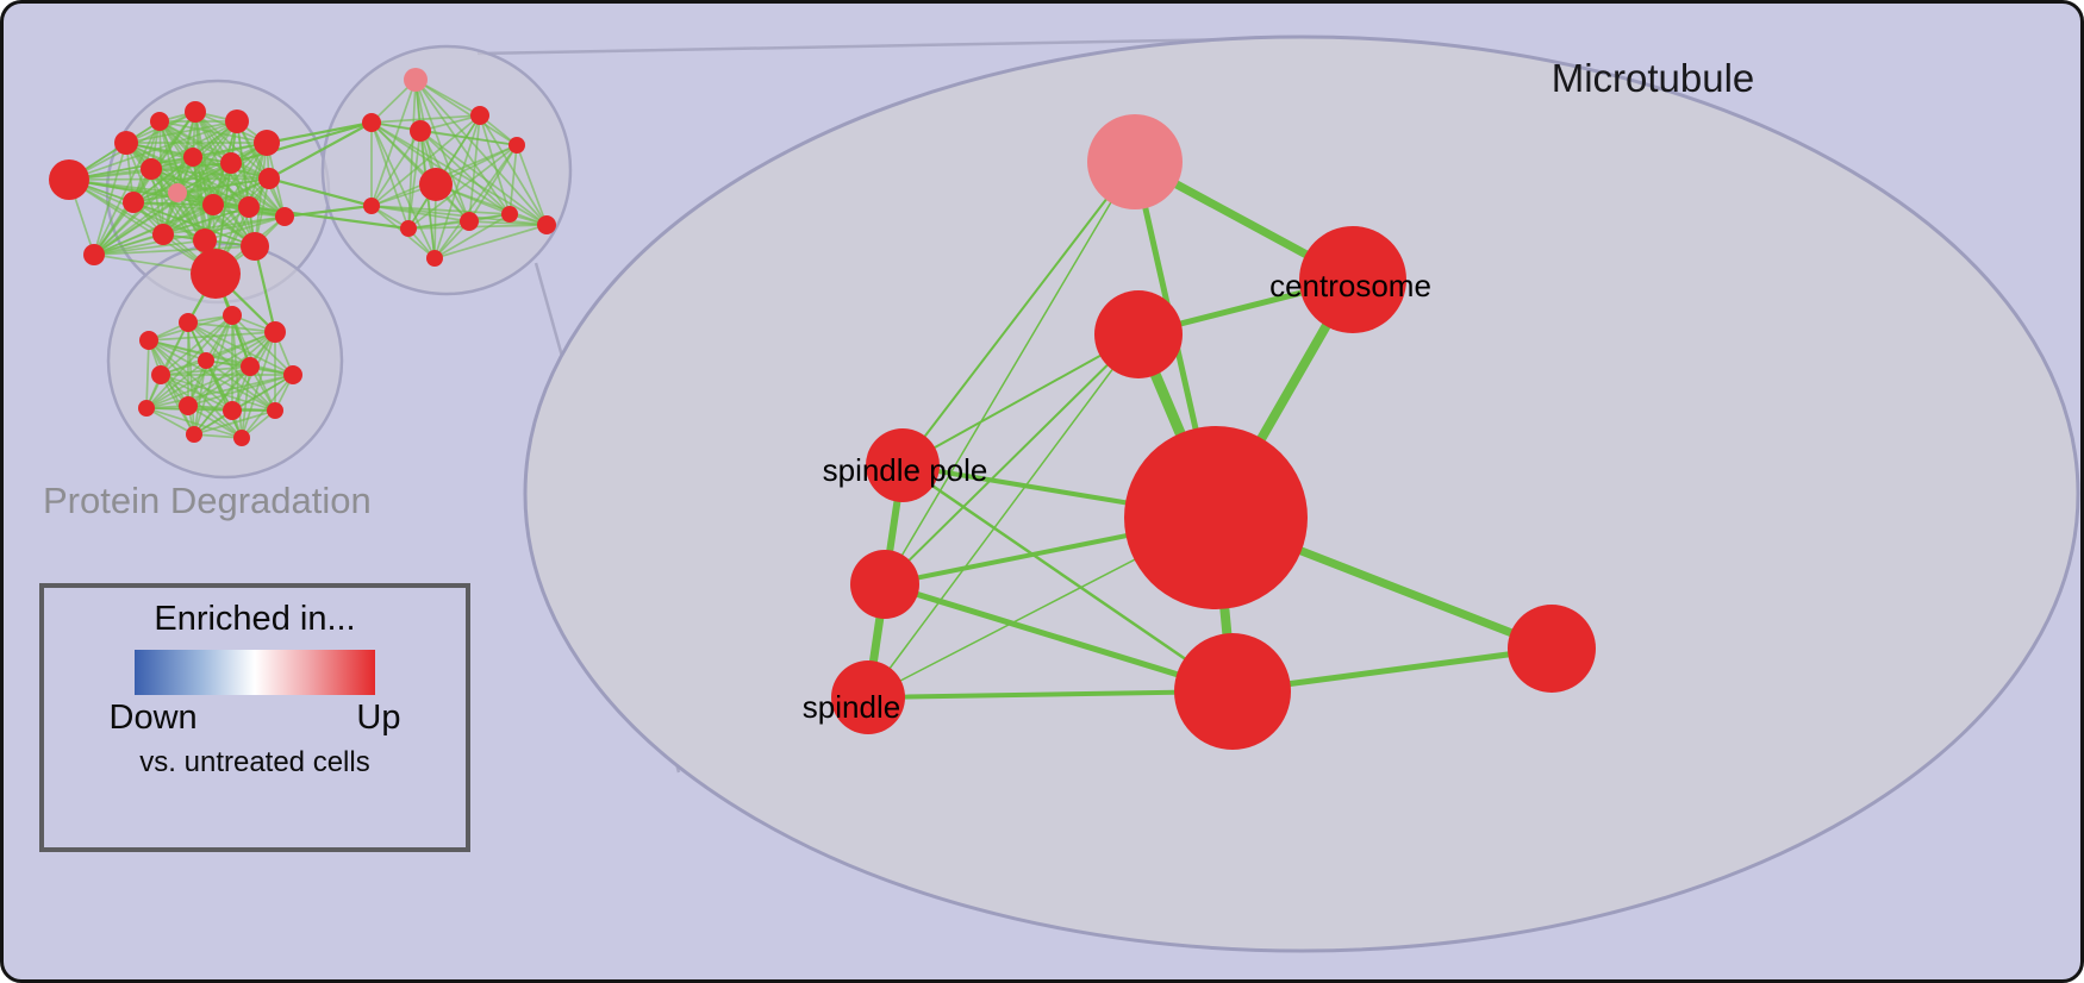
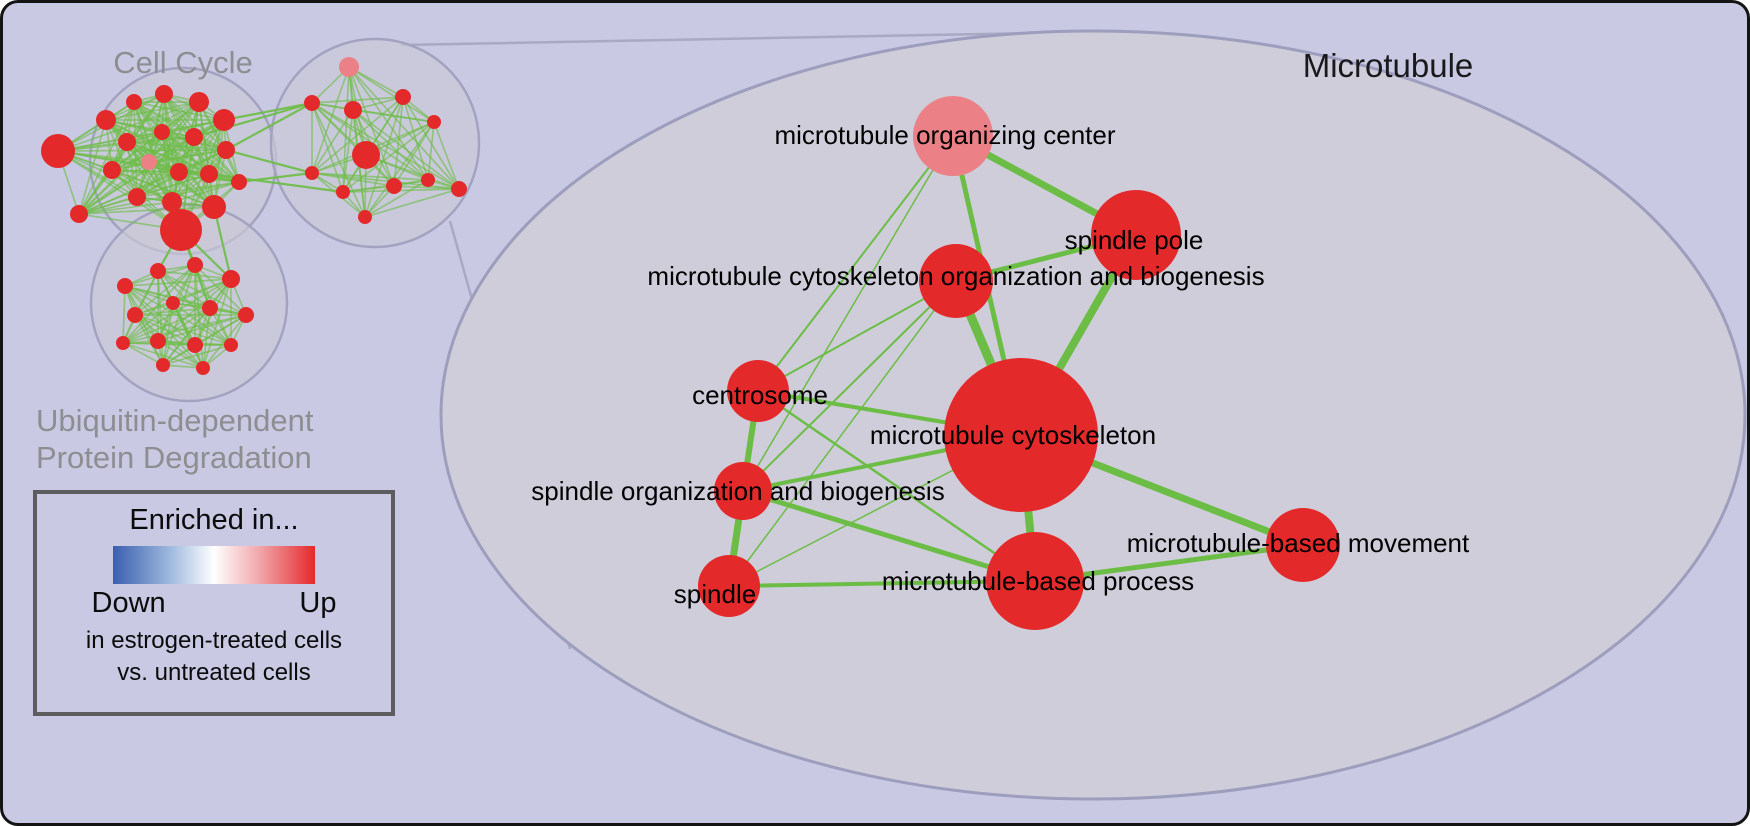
+ microtubule organizing center
- centrosome
+ spindle pole
+ microtubule cytoskeleton organization and biogenesis
- spindle pole
+ centrosome
+ microtubule cytoskeleton
+ spindle organization and biogenesis
  spindle
+ microtubule-based process
+ microtubule-based movement
+ Cell Cycle
+ Ubiquitin-dependent
  Protein Degradation
  Microtubule
  Enriched in...
  Down
  Up
+ in estrogen-treated cells
  vs. untreated cells
